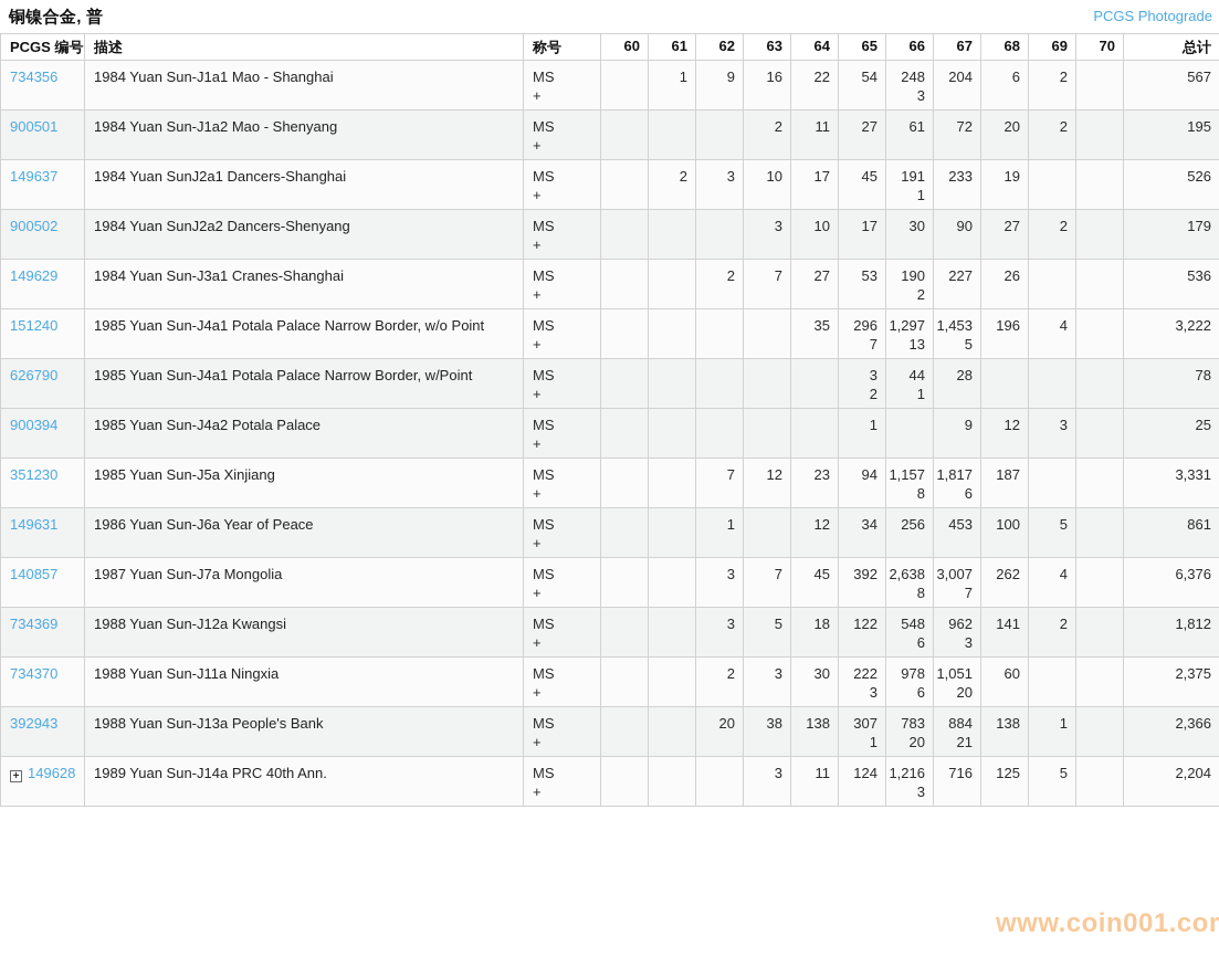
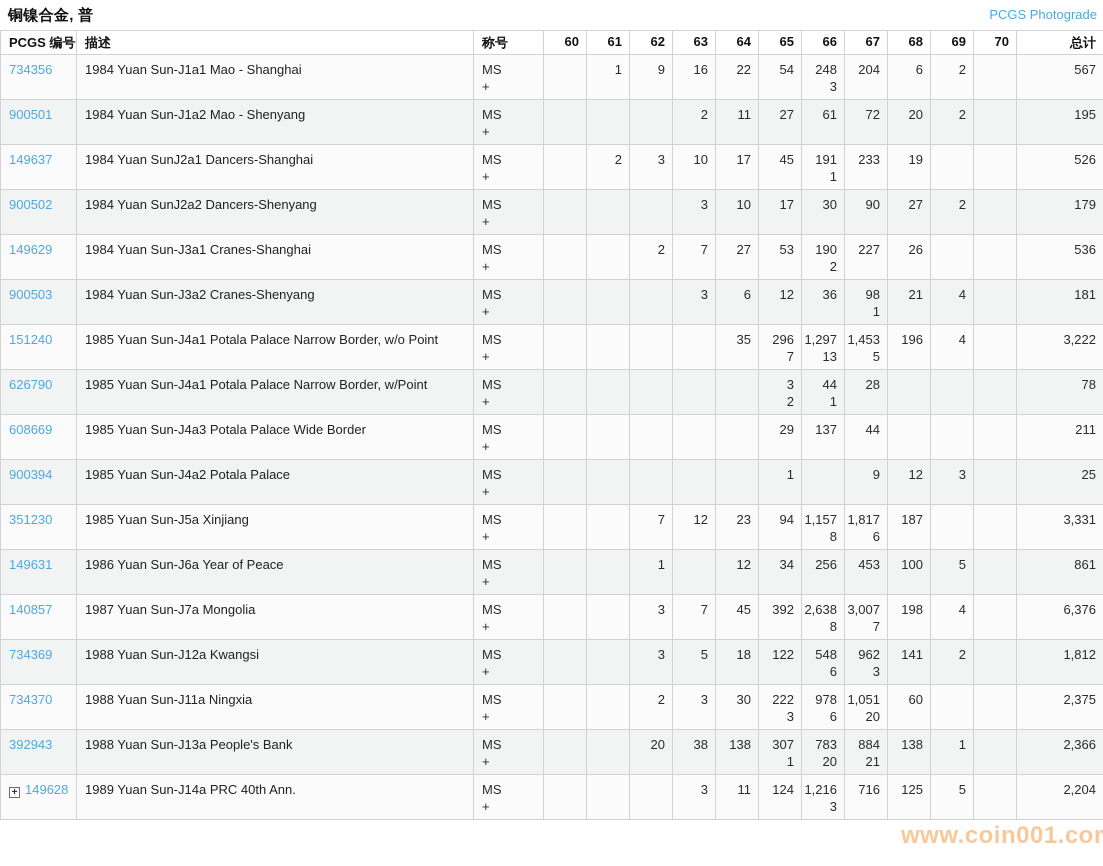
  铜镍合金, 普
  PCGS Photograde
  PCGS 编号	描述	称号	60	61	62	63	64	65	66	67	68	69	70	总计
  734356	1984 Yuan Sun-J1a1 Mao - Shanghai	MS+		1	9	16	22	54	2483	204	6	2		567
  900501	1984 Yuan Sun-J1a2 Mao - Shenyang	MS+				2	11	27	61	72	20	2		195
  149637	1984 Yuan SunJ2a1 Dancers-Shanghai	MS+		2	3	10	17	45	1911	233	19			526
  900502	1984 Yuan SunJ2a2 Dancers-Shenyang	MS+				3	10	17	30	90	27	2		179
  149629	1984 Yuan Sun-J3a1 Cranes-Shanghai	MS+			2	7	27	53	1902	227	26			536
+ 900503	1984 Yuan Sun-J3a2 Cranes-Shenyang	MS+				3	6	12	36	981	21	4		181
  151240	1985 Yuan Sun-J4a1 Potala Palace Narrow Border, w/o Point	MS+					35	2967	1,29713	1,4535	196	4		3,222
  626790	1985 Yuan Sun-J4a1 Potala Palace Narrow Border, w/Point	MS+						32	441	28				78
+ 608669	1985 Yuan Sun-J4a3 Potala Palace Wide Border	MS+						29	137	44				211
  900394	1985 Yuan Sun-J4a2 Potala Palace	MS+						1		9	12	3		25
  351230	1985 Yuan Sun-J5a Xinjiang	MS+			7	12	23	94	1,1578	1,8176	187			3,331
  149631	1986 Yuan Sun-J6a Year of Peace	MS+			1		12	34	256	453	100	5		861
- 140857	1987 Yuan Sun-J7a Mongolia	MS+			3	7	45	392	2,6388	3,0077	262	4		6,376
+ 140857	1987 Yuan Sun-J7a Mongolia	MS+			3	7	45	392	2,6388	3,0077	198	4		6,376
  734369	1988 Yuan Sun-J12a Kwangsi	MS+			3	5	18	122	5486	9623	141	2		1,812
  734370	1988 Yuan Sun-J11a Ningxia	MS+			2	3	30	2223	9786	1,05120	60			2,375
  392943	1988 Yuan Sun-J13a People's Bank	MS+			20	38	138	3071	78320	88421	138	1		2,366
  + 149628	1989 Yuan Sun-J14a PRC 40th Ann.	MS+				3	11	124	1,2163	716	125	5		2,204
  www.coin001.co
